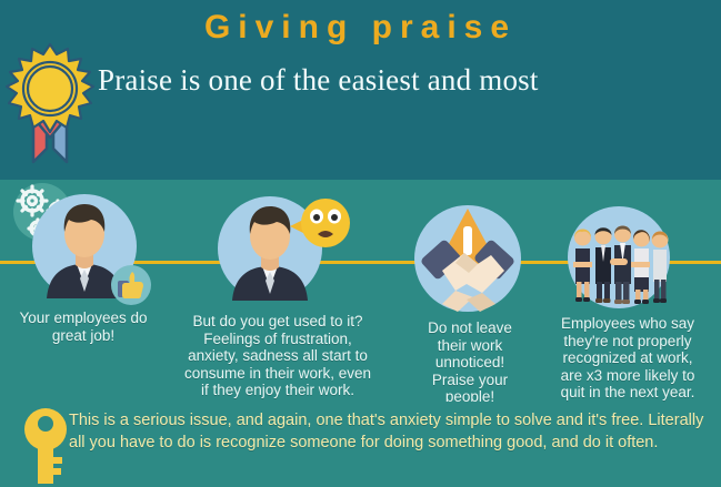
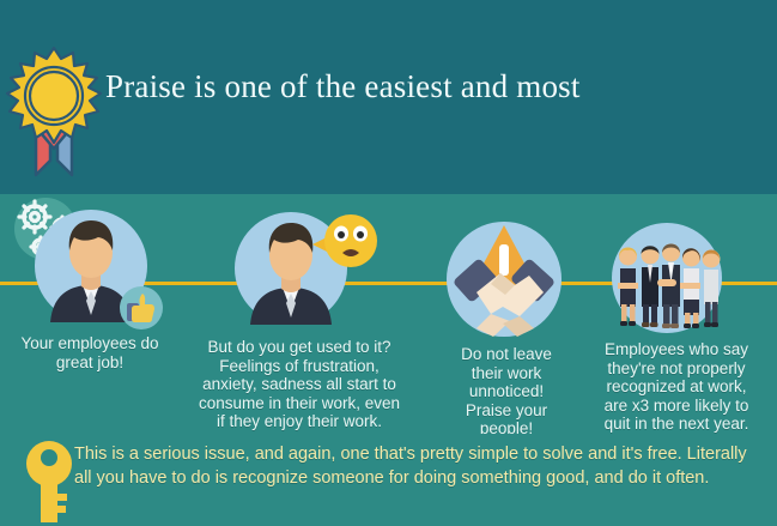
- Giving praise
  Praise is one of the easiest and most
  Your employees do
  great job!
  But do you get used to it?
  Feelings of frustration,
  anxiety, sadness all start to
  consume in their work, even
  if they enjoy their work.
  Do not leave
  their work
  unnoticed!
  Praise your
  people!
  Employees who say
  they're not properly
  recognized at work,
  are x3 more likely to
  quit in the next year.
- This is a serious issue, and again, one that's anxiety simple to solve and it's free. Literally all you have to do is recognize someone for doing something good, and do it often.
+ This is a serious issue, and again, one that's pretty simple to solve and it's free. Literally all you have to do is recognize someone for doing something good, and do it often.
